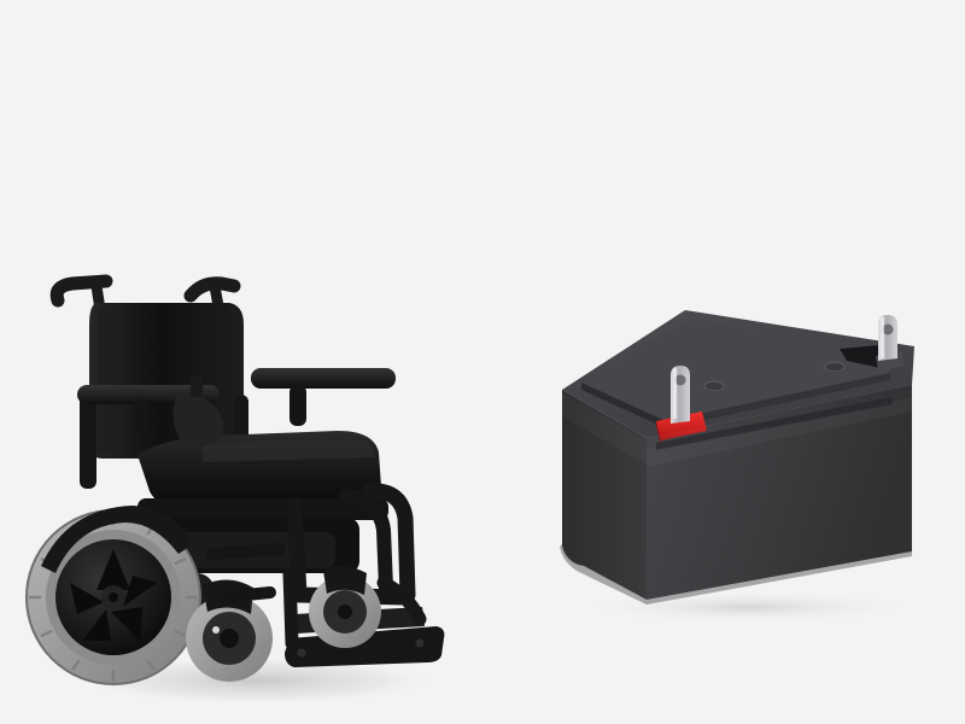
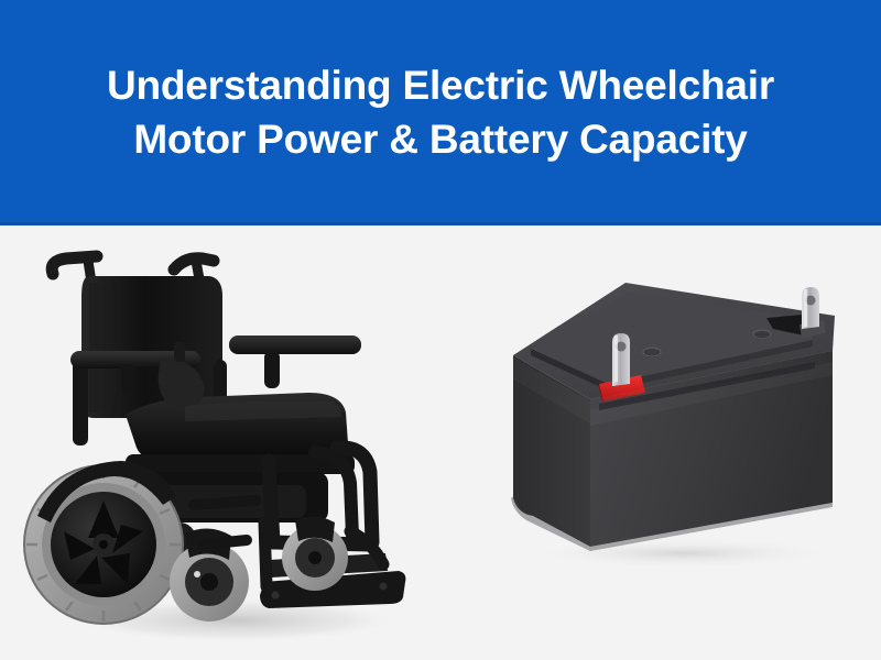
+ Understanding Electric Wheelchair
+ Motor Power & Battery Capacity
